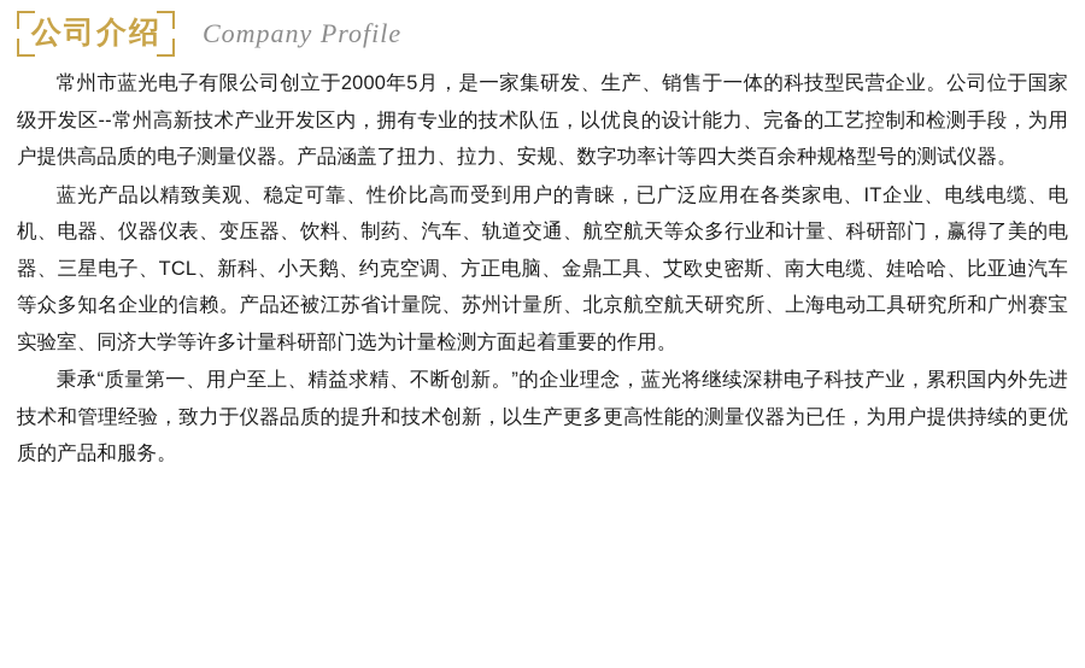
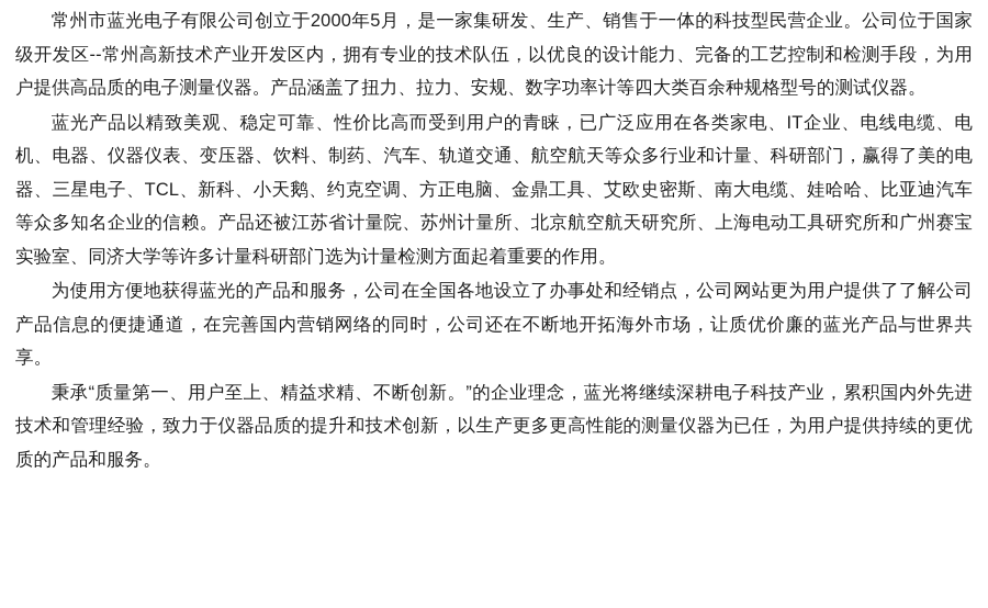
- 公司介绍
- Company Profile
  常州市蓝光电子有限公司创立于2000年5月，是一家集研发、生产、销售于一体的科技型民营企业。公司位于国家级开发区--常州高新技术产业开发区内，拥有专业的技术队伍，以优良的设计能力、完备的工艺控制和检测手段，为用户提供高品质的电子测量仪器。产品涵盖了扭力、拉力、安规、数字功率计等四大类百余种规格型号的测试仪器。
  蓝光产品以精致美观、稳定可靠、性价比高而受到用户的青睐，已广泛应用在各类家电、IT企业、电线电缆、电机、电器、仪器仪表、变压器、饮料、制药、汽车、轨道交通、航空航天等众多行业和计量、科研部门，赢得了美的电器、三星电子、TCL、新科、小天鹅、约克空调、方正电脑、金鼎工具、艾欧史密斯、南大电缆、娃哈哈、比亚迪汽车等众多知名企业的信赖。产品还被江苏省计量院、苏州计量所、北京航空航天研究所、上海电动工具研究所和广州赛宝实验室、同济大学等许多计量科研部门选为计量检测方面起着重要的作用。
+ 为使用方便地获得蓝光的产品和服务，公司在全国各地设立了办事处和经销点，公司网站更为用户提供了了解公司产品信息的便捷通道，在完善国内营销网络的同时，公司还在不断地开拓海外市场，让质优价廉的蓝光产品与世界共享。
  秉承“质量第一、用户至上、精益求精、不断创新。”的企业理念，蓝光将继续深耕电子科技产业，累积国内外先进技术和管理经验，致力于仪器品质的提升和技术创新，以生产更多更高性能的测量仪器为已任，为用户提供持续的更优质的产品和服务。
